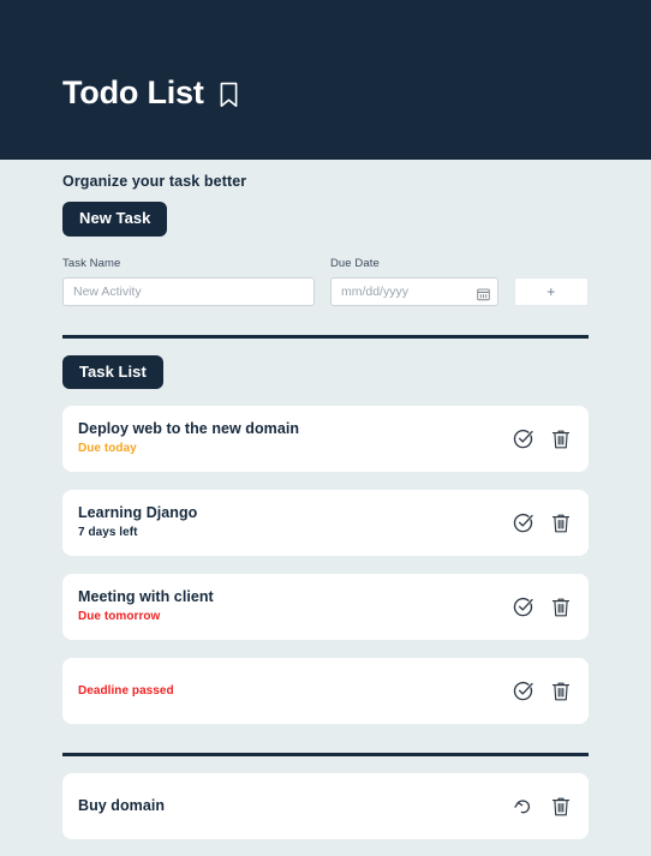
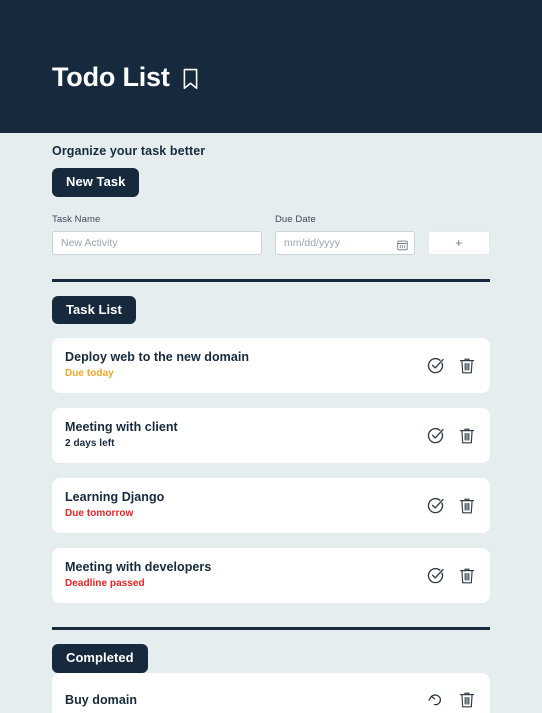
  Todo List
  Organize your task better
  New Task
  Task Name
  New Activity
  Due Date
  mm/dd/yyyy
  +
  Task List
  Deploy web to the new domain
  Due today
- Learning Django
+ Meeting with client
- 7 days left
+ 2 days left
- Meeting with client
+ Learning Django
  Due tomorrow
+ Meeting with developers
  Deadline passed
+ Completed
  Buy domain
